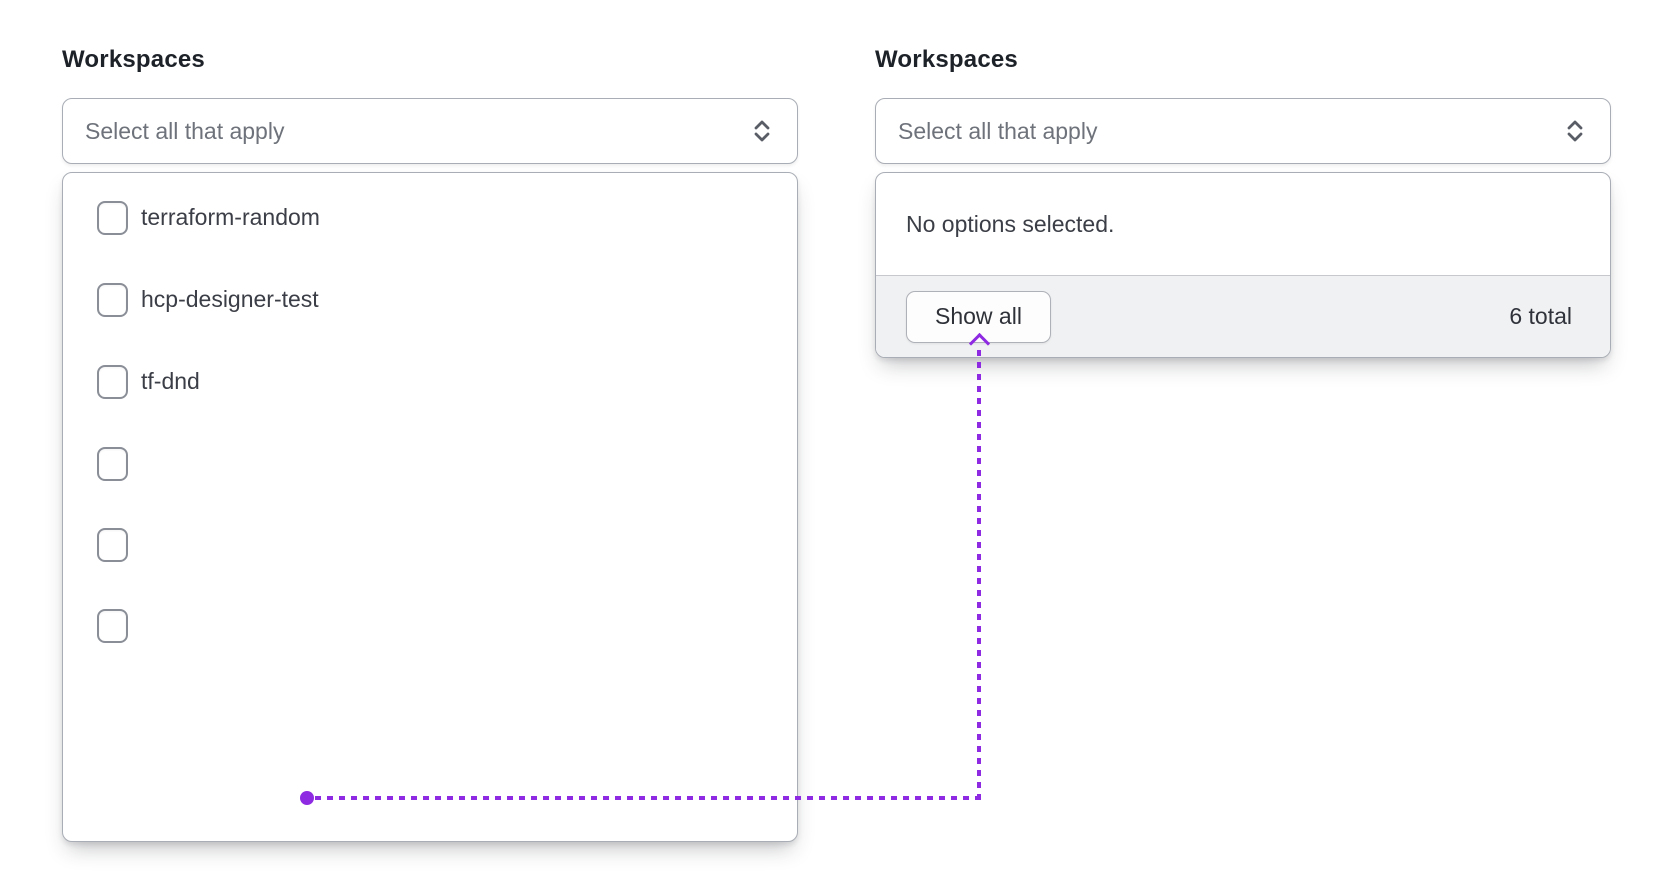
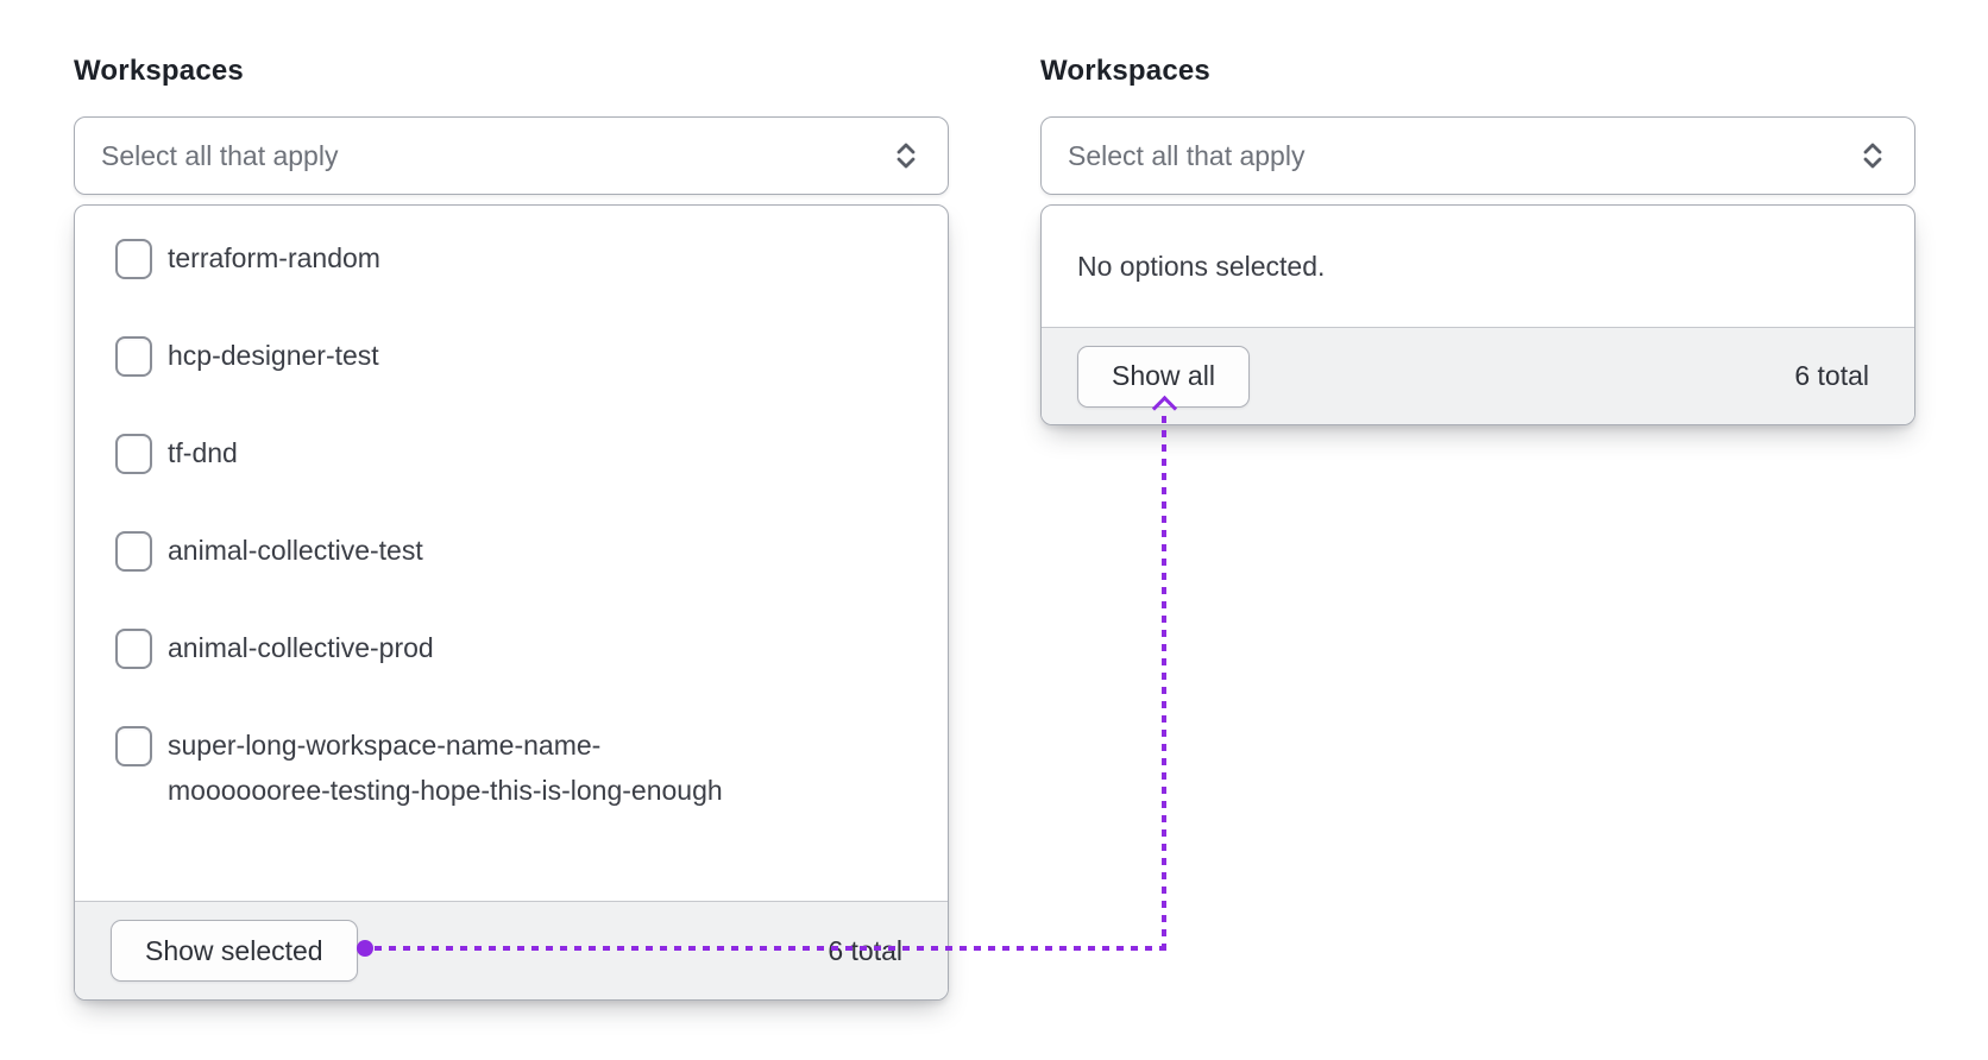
  Workspaces
  Select all that apply
  terraform-random
  hcp-designer-test
  tf-dnd
+ animal-collective-test
+ animal-collective-prod
+ super-long-workspace-name-name-
+ mooooooree-testing-hope-this-is-long-enough
+ Show selected
  Workspaces
  Select all that apply
  No options selected.
  Show all
  6 total
